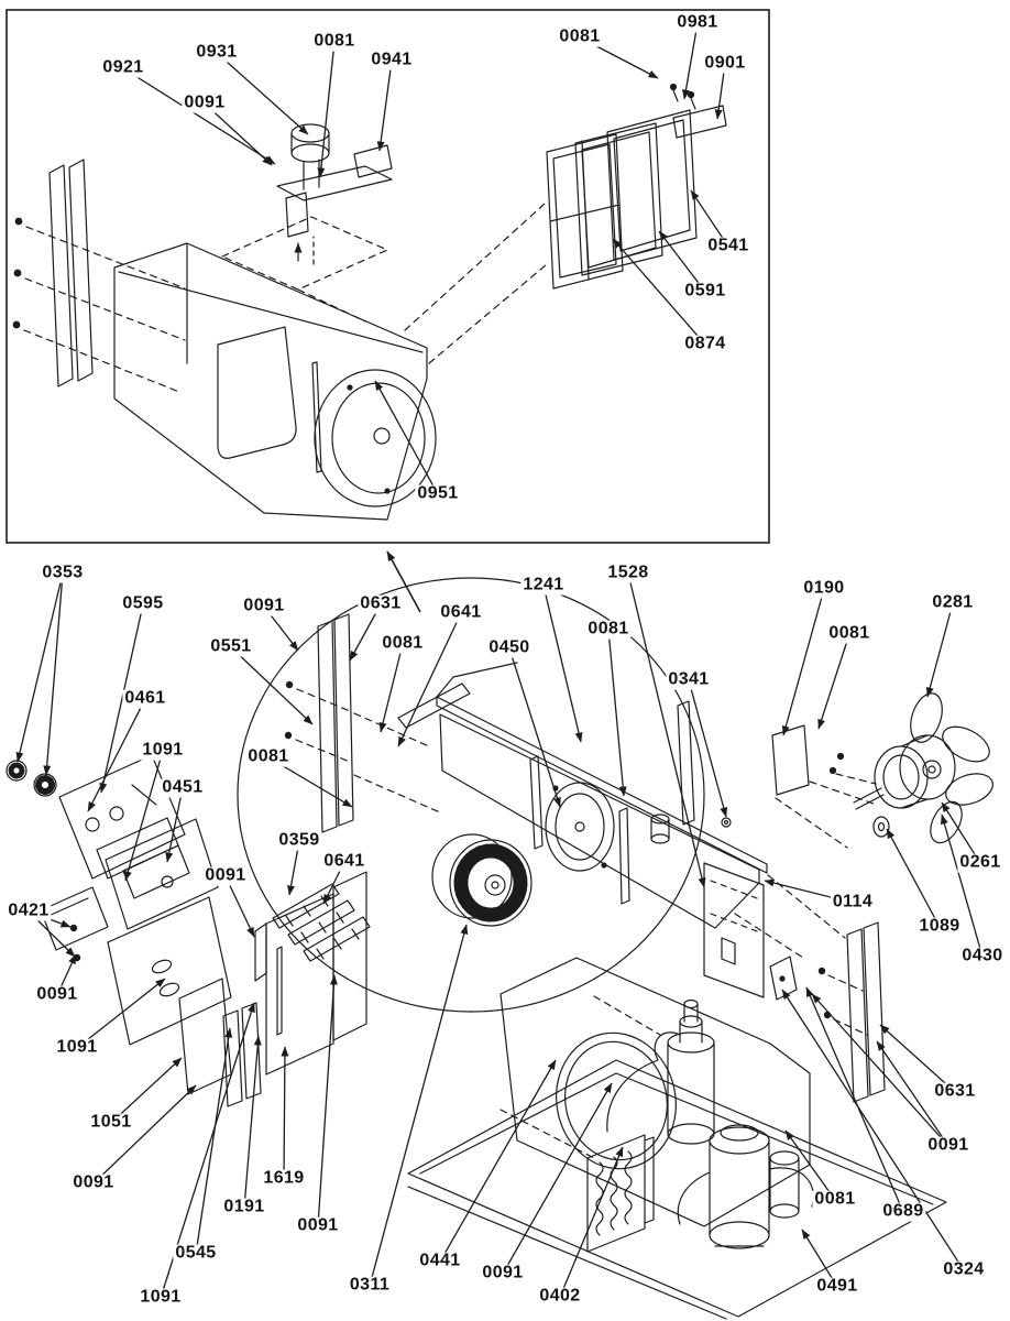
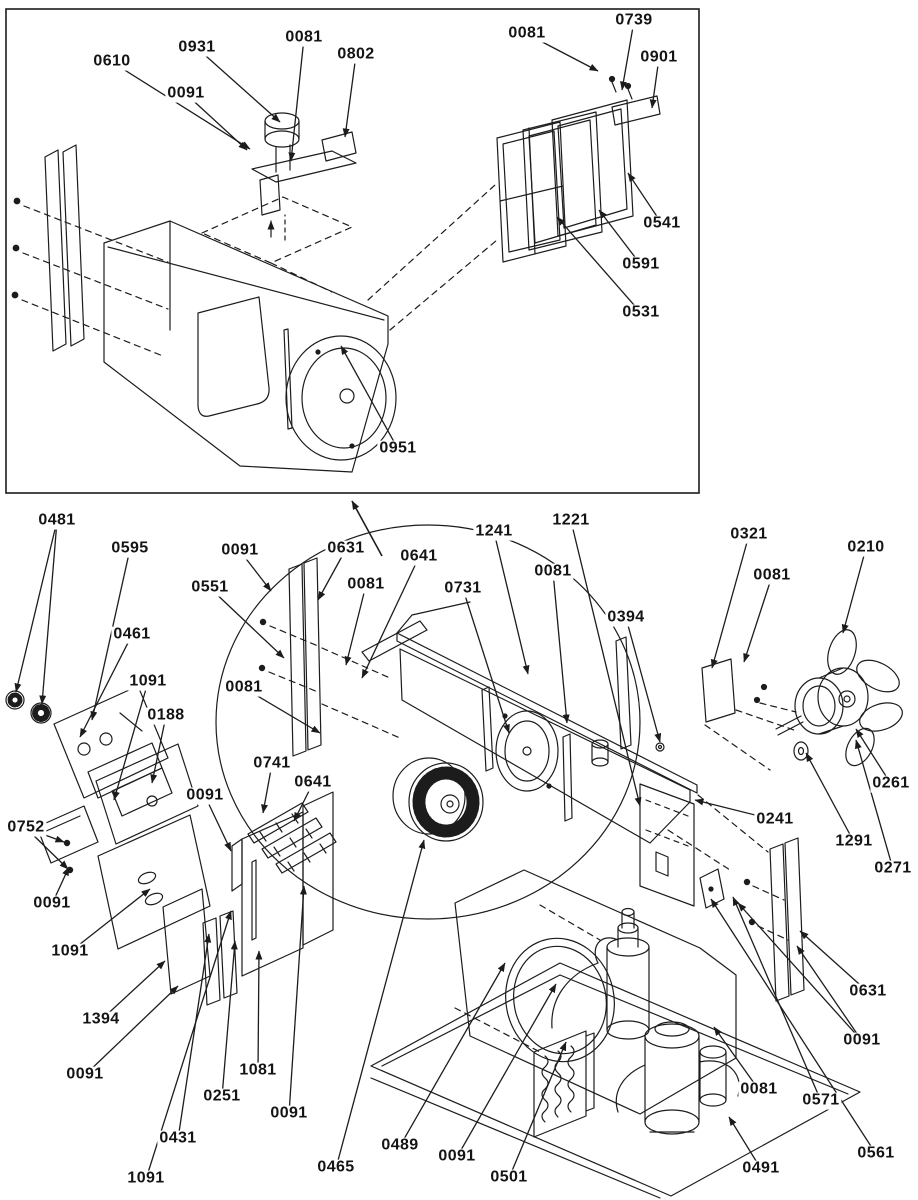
- 0921
+ 0610
  0931
  0081
- 0941
+ 0802
  0091
  0081
- 0981
+ 0739
  0901
  0541
  0591
- 0874
+ 0531
  0951
- 0353
+ 0481
  0595
  0091
  0631
  0551
  0081
  0641
- 0450
+ 0731
  1241
- 1528
+ 1221
  0081
- 0341
+ 0394
- 0190
+ 0321
  0081
- 0281
+ 0210
  0461
  1091
- 0451
+ 0188
  0081
- 0421
+ 0752
  0091
  1091
  0091
- 0359
+ 0741
  0641
  0261
- 1089
+ 1291
- 0430
+ 0271
- 0114
+ 0241
- 1051
+ 1394
  0091
- 0545
+ 0431
  1091
- 0191
+ 0251
- 1619
+ 1081
  0091
- 0311
+ 0465
- 0441
+ 0489
  0091
- 0402
+ 0501
  0491
  0081
- 0689
+ 0571
- 0324
+ 0561
  0631
  0091
